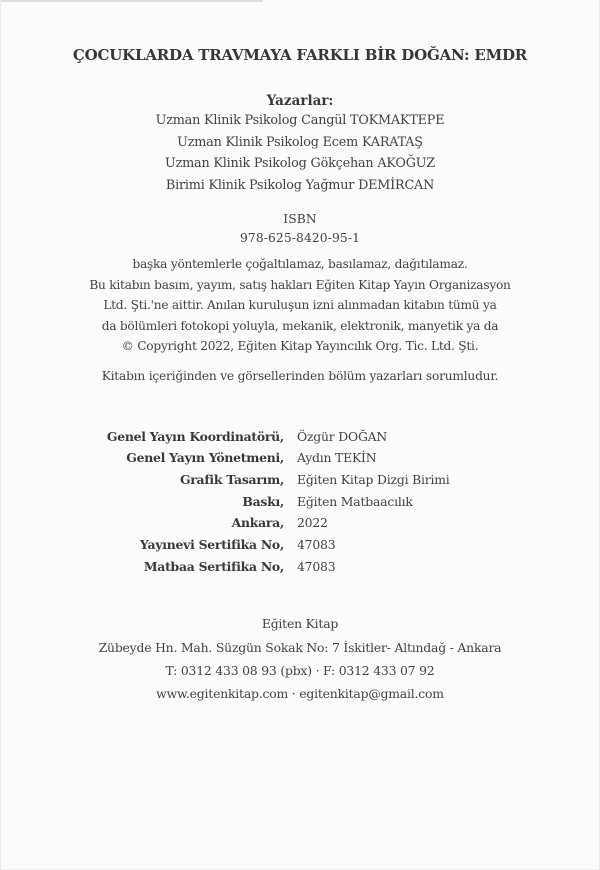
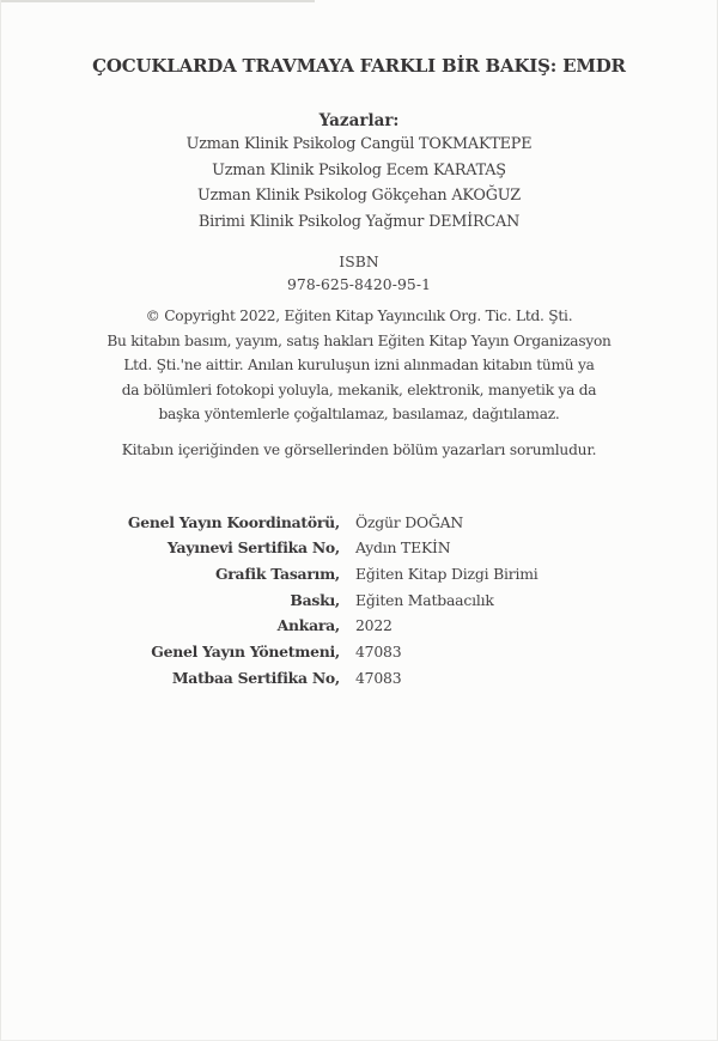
- ÇOCUKLARDA TRAVMAYA FARKLI BİR DOĞAN: EMDR
+ ÇOCUKLARDA TRAVMAYA FARKLI BİR BAKIŞ: EMDR
  Yazarlar:
  Uzman Klinik Psikolog Cangül TOKMAKTEPE
  Uzman Klinik Psikolog Ecem KARATAŞ
  Uzman Klinik Psikolog Gökçehan AKOĞUZ
  Birimi Klinik Psikolog Yağmur DEMİRCAN
  ISBN
  978-625-8420-95-1
- başka yöntemlerle çoğaltılamaz, basılamaz, dağıtılamaz.
+ © Copyright 2022, Eğiten Kitap Yayıncılık Org. Tic. Ltd. Şti.
  Bu kitabın basım, yayım, satış hakları Eğiten Kitap Yayın Organizasyon
  Ltd. Şti.'ne aittir. Anılan kuruluşun izni alınmadan kitabın tümü ya
  da bölümleri fotokopi yoluyla, mekanik, elektronik, manyetik ya da
- © Copyright 2022, Eğiten Kitap Yayıncılık Org. Tic. Ltd. Şti.
+ başka yöntemlerle çoğaltılamaz, basılamaz, dağıtılamaz.
  Kitabın içeriğinden ve görsellerinden bölüm yazarları sorumludur.
  Genel Yayın Koordinatörü,
  Özgür DOĞAN
- Genel Yayın Yönetmeni,
+ Yayınevi Sertifika No,
  Aydın TEKİN
  Grafik Tasarım,
  Eğiten Kitap Dizgi Birimi
  Baskı,
  Eğiten Matbaacılık
  Ankara,
  2022
- Yayınevi Sertifika No,
+ Genel Yayın Yönetmeni,
  47083
  Matbaa Sertifika No,
  47083
- Eğiten Kitap
- Zübeyde Hn. Mah. Süzgün Sokak No: 7 İskitler- Altındağ - Ankara
- T: 0312 433 08 93 (pbx) · F: 0312 433 07 92
- www.egitenkitap.com · egitenkitap@gmail.com
